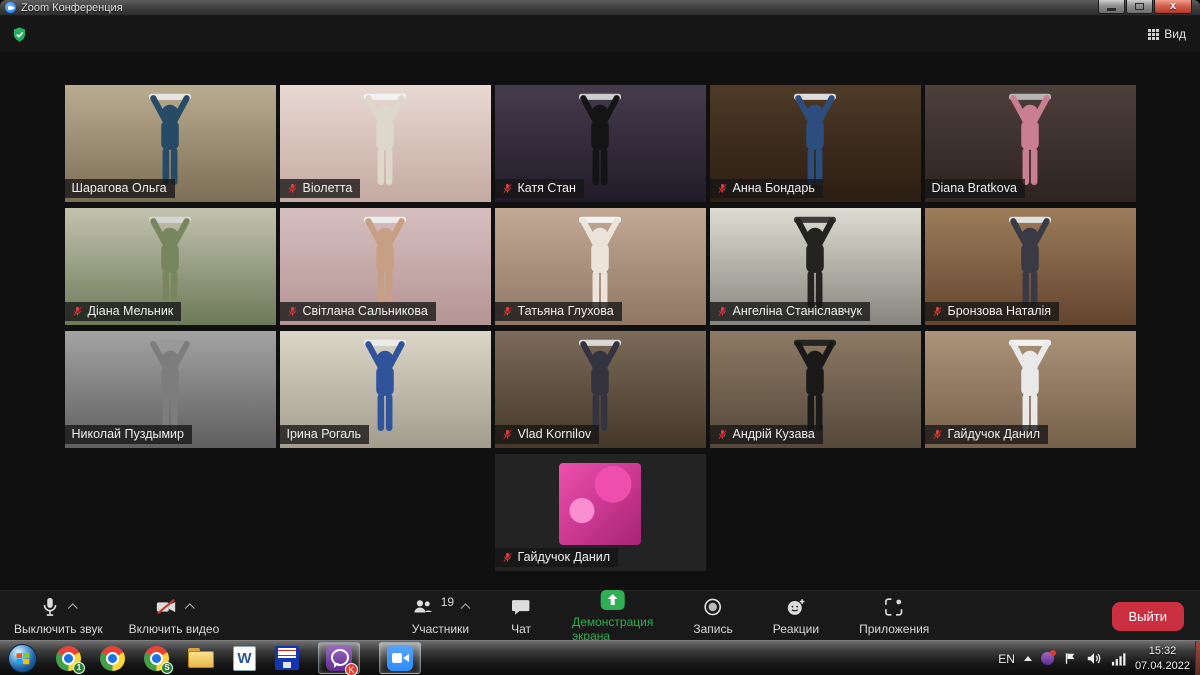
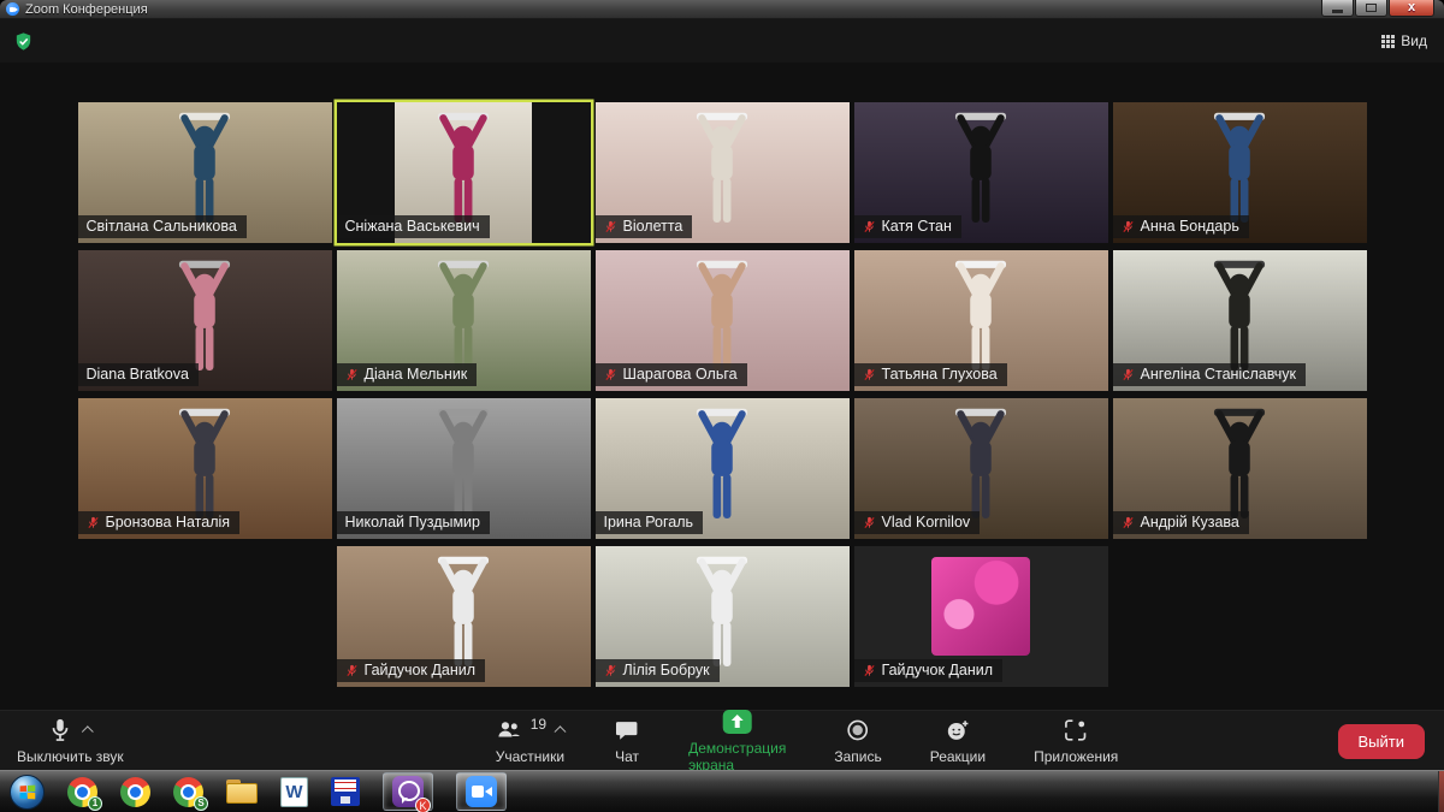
  Zoom Конференция
  x
  Вид
- Шарагова Ольга
+ Світлана Сальникова
+ Сніжана Васькевич
  Віолетта
  Катя Стан
  Анна Бондарь
  Diana Bratkova
  Діана Мельник
- Світлана Сальникова
+ Шарагова Ольга
  Татьяна Глухова
  Ангеліна Станіславчук
  Бронзова Наталія
  Николай Пуздымир
  Ірина Рогаль
  Vlad Kornilov
  Андрій Кузава
  Гайдучок Данил
+ Лілія Бобрук
  Гайдучок Данил
  Выключить звук
- Включить видео
  19
  Участники
  Чат
  Демонстрация экрана
  Запись
  Реакции
  Приложения
  Выйти
  1
  S
  W
  K
- EN
- 15:32
- 07.04.2022
